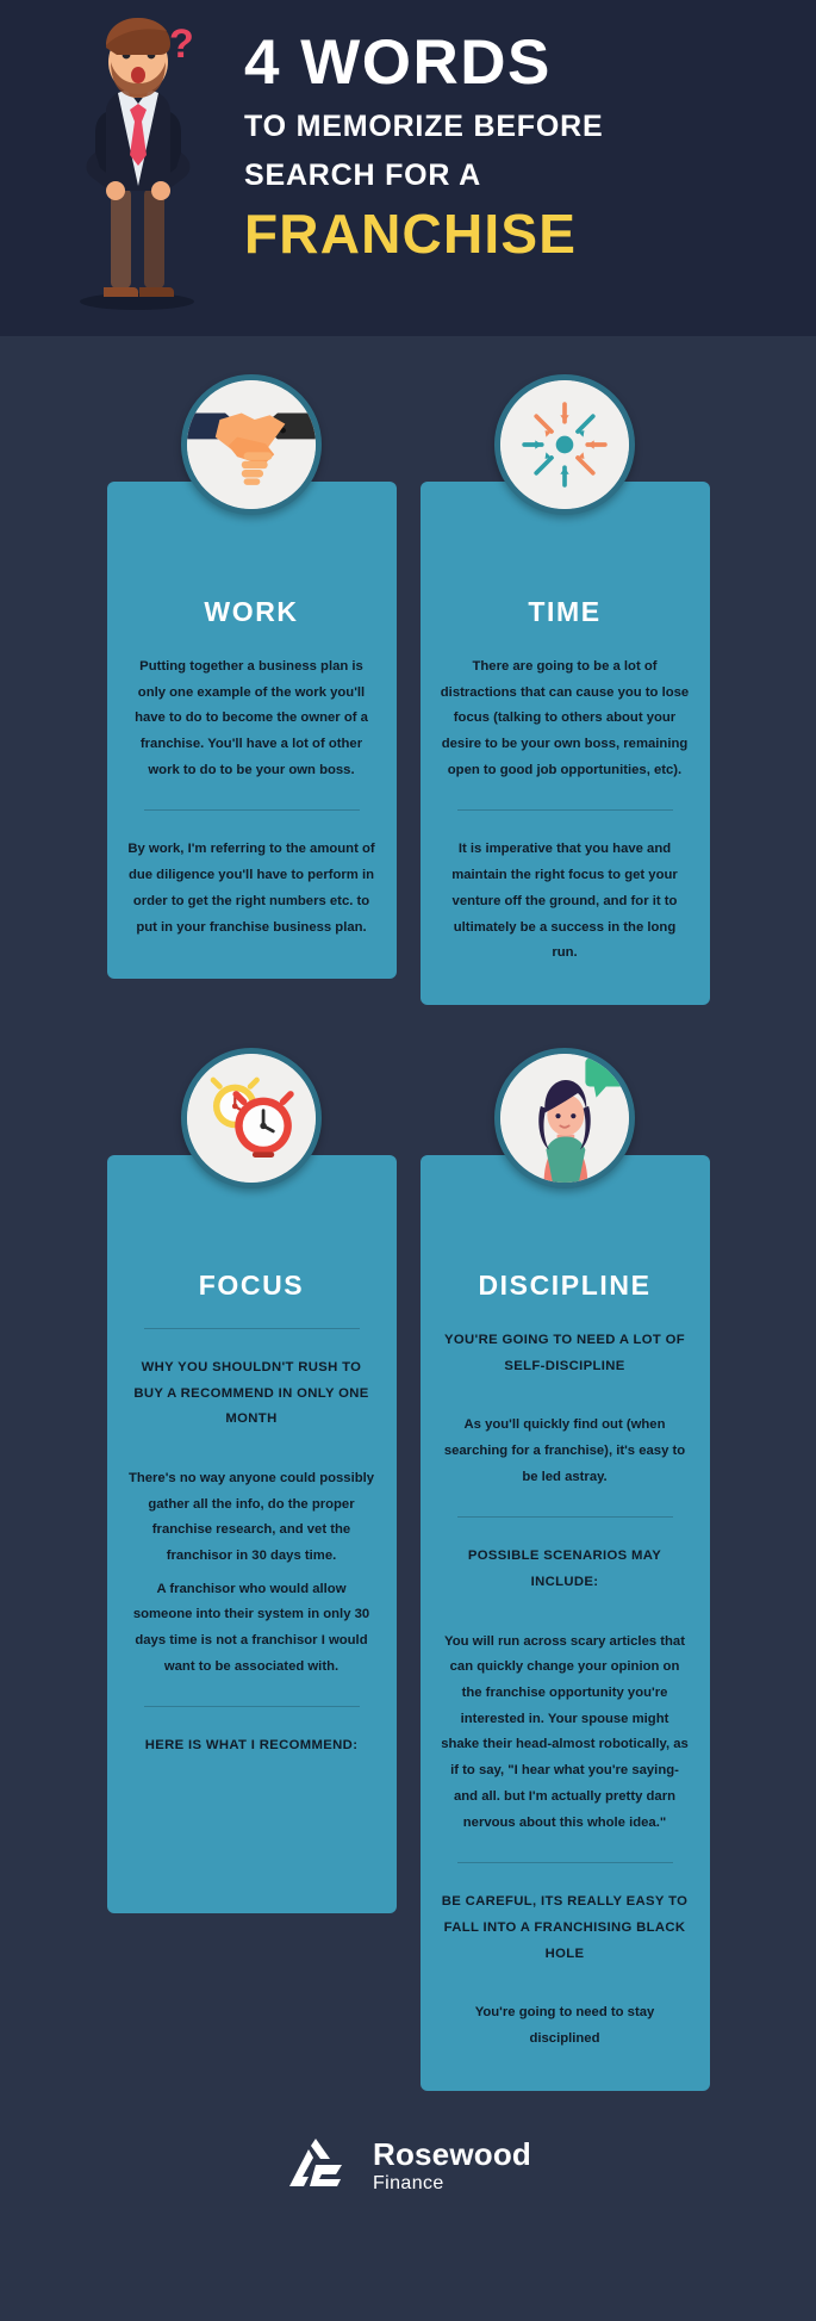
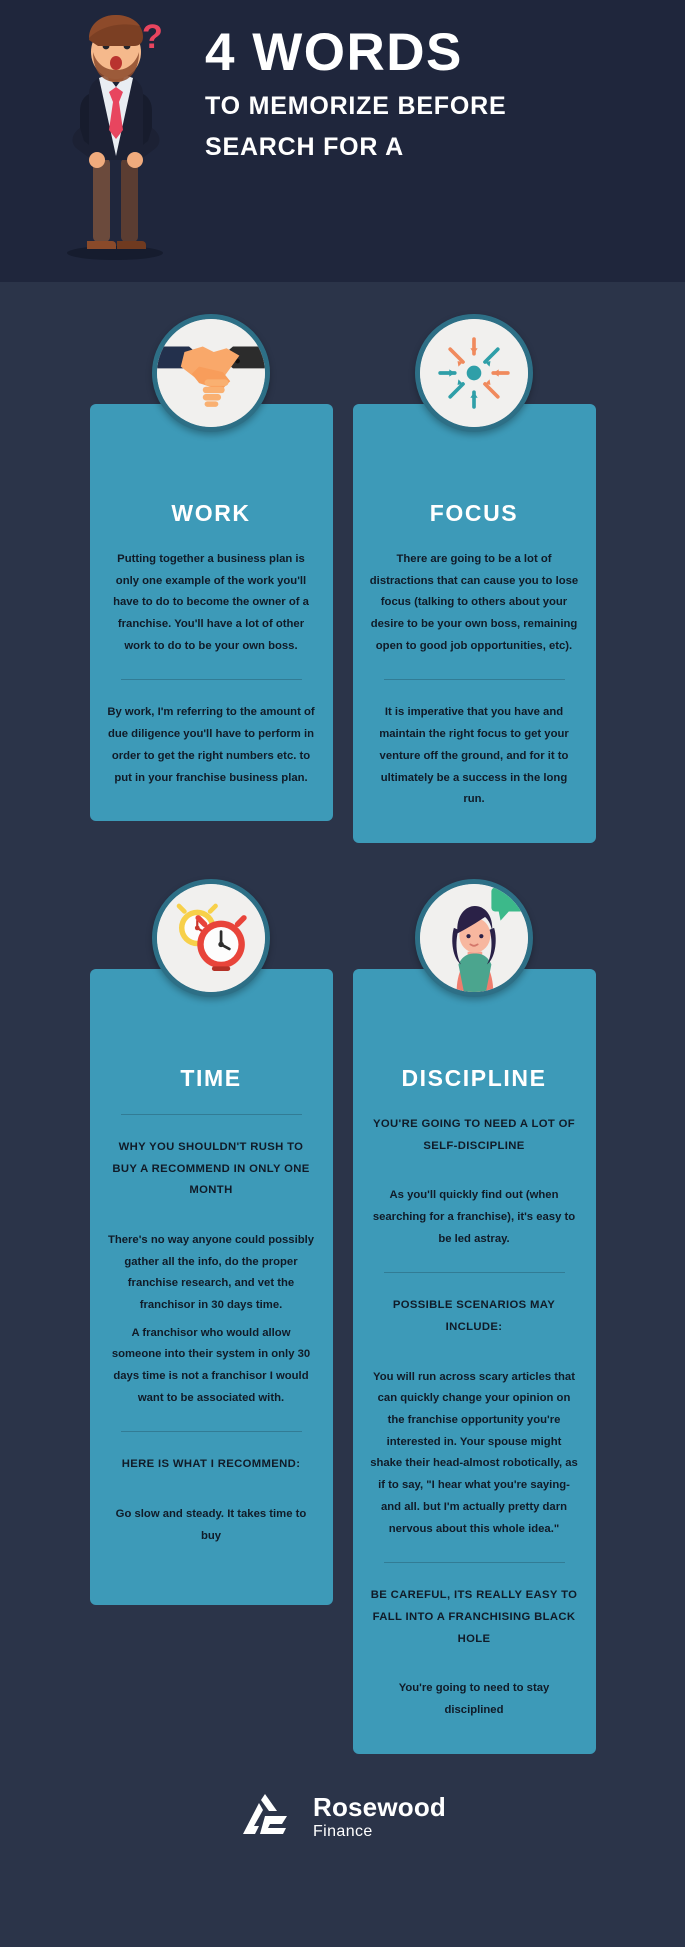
  ?
  4 WORDS
  TO MEMORIZE BEFORE
  SEARCH FOR A
- FRANCHISE
  WORK
  Putting together a business plan is only one example of the work you'll have to do to become the owner of a franchise. You'll have a lot of other work to do to be your own boss.
  By work, I'm referring to the amount of due diligence you'll have to perform in order to get the right numbers etc. to put in your franchise business plan.
- TIME
+ FOCUS
  There are going to be a lot of distractions that can cause you to lose focus (talking to others about your desire to be your own boss, remaining open to good job opportunities, etc).
  It is imperative that you have and maintain the right focus to get your venture off the ground, and for it to ultimately be a success in the long run.
- FOCUS
+ TIME
  WHY YOU SHOULDN'T RUSH TO BUY A RECOMMEND IN ONLY ONE MONTH
  There's no way anyone could possibly gather all the info, do the proper franchise research, and vet the franchisor in 30 days time.
  A franchisor who would allow someone into their system in only 30 days time is not a franchisor I would want to be associated with.
  HERE IS WHAT I RECOMMEND:
+ Go slow and steady. It takes time to buy
  DISCIPLINE
  YOU'RE GOING TO NEED A LOT OF SELF-DISCIPLINE
  As you'll quickly find out (when searching for a franchise), it's easy to be led astray.
  POSSIBLE SCENARIOS MAY INCLUDE:
  You will run across scary articles that can quickly change your opinion on the franchise opportunity you're interested in. Your spouse might shake their head-almost robotically, as if to say, "I hear what you're saying-and all. but I'm actually pretty darn nervous about this whole idea."
  BE CAREFUL, ITS REALLY EASY TO FALL INTO A FRANCHISING BLACK HOLE
  You're going to need to stay disciplined
  Rosewood
  Finance
